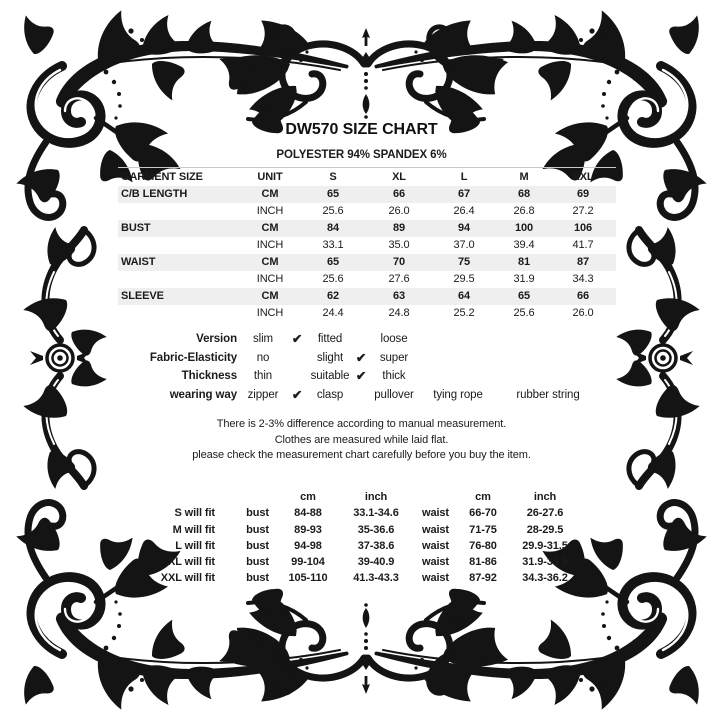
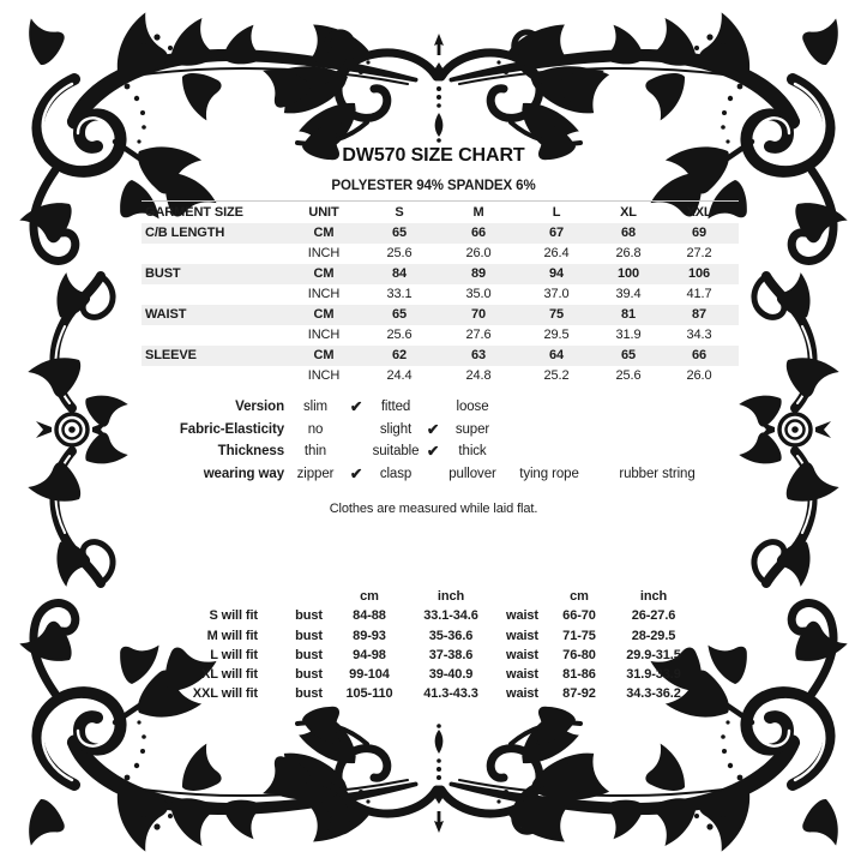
  DW570 SIZE CHART
  POLYESTER 94% SPANDEX 6%
  GARMENT SIZE
  UNIT
  S
- XL
+ M
  L
- M
+ XL
  XXL
  C/B LENGTH
  CM
  65
  66
  67
  68
  69
  INCH
  25.6
  26.0
  26.4
  26.8
  27.2
  BUST
  CM
  84
  89
  94
  100
  106
  INCH
  33.1
  35.0
  37.0
  39.4
  41.7
  WAIST
  CM
  65
  70
  75
  81
  87
  INCH
  25.6
  27.6
  29.5
  31.9
  34.3
  SLEEVE
  CM
  62
  63
  64
  65
  66
  INCH
  24.4
  24.8
  25.2
  25.6
  26.0
  Version
  slim
  ✔
  fitted
  loose
  Fabric-Elasticity
  no
  slight
  ✔
  super
  Thickness
  thin
  suitable
  ✔
  thick
  wearing way
  zipper
  ✔
  clasp
  pullover
  tying rope
  rubber string
- There is 2-3% difference according to manual measurement.
  Clothes are measured while laid flat.
- please check the measurement chart carefully before you buy the item.
  cm
  inch
  cm
  inch
  S will fit
  bust
  84-88
  33.1-34.6
  waist
  66-70
  26-27.6
  M will fit
  bust
  89-93
  35-36.6
  waist
  71-75
  28-29.5
  L will fit
  bust
  94-98
  37-38.6
  waist
  76-80
  29.9-31.5
  XL will fit
  bust
  99-104
  39-40.9
  waist
  81-86
  31.9-33.9
  XXL will fit
  bust
  105-110
  41.3-43.3
  waist
  87-92
  34.3-36.2
